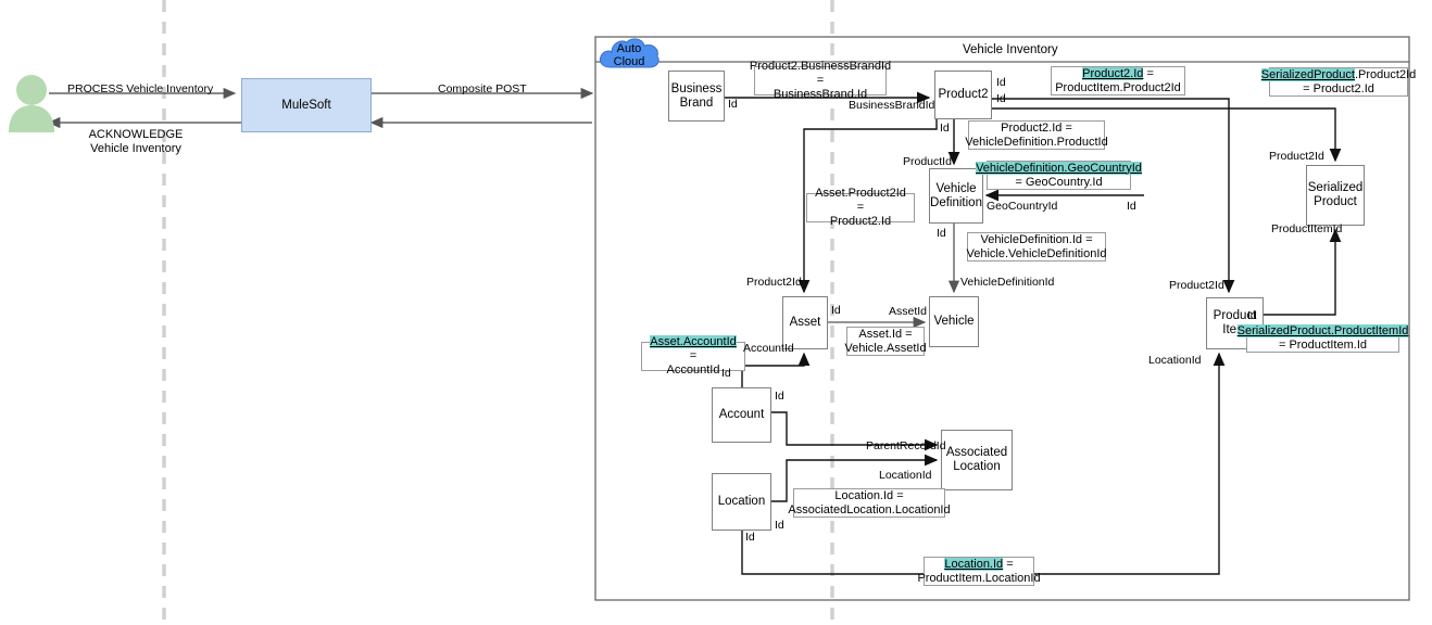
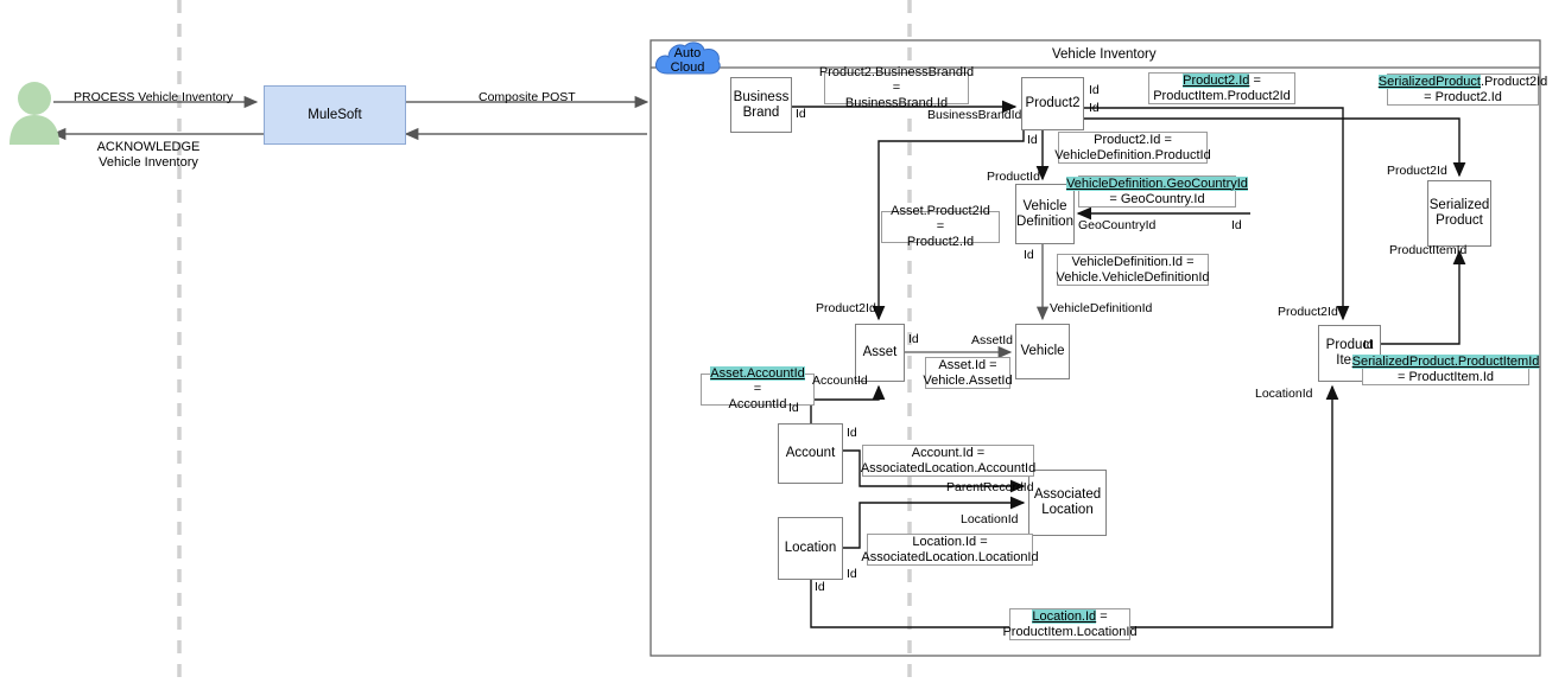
  PROCESS Vehicle Inventory
  ACKNOWLEDGE
  Vehicle Inventory
  MuleSoft
  Composite POST
  Auto
  Cloud
  Vehicle Inventory
  Business
  Brand
  Product2
  Vehicle
  Definition
  Serialized
  Product
  Asset
  Vehicle
  Product
  Ite
  Account
  Location
  Associated
  Location
  Product2.BusinessBrandId =
  BusinessBrand.Id
  Product2.Id =
  ProductItem.Product2Id
  SerializedProduct.Product2Id
  = Product2.Id
  Product2.Id =
  VehicleDefinition.ProductId
  VehicleDefinition.GeoCountryId
  = GeoCountry.Id
  Asset.Product2Id =
  Product2.Id
  VehicleDefinition.Id =
  Vehicle.VehicleDefinitionId
  Asset.Id =
  Vehicle.AssetId
  Asset.AccountId =
  AccountId
+ Account.Id =
+ AssociatedLocation.AccountId
  Location.Id =
  AssociatedLocation.LocationId
  SerializedProduct.ProductItemId
  = ProductItem.Id
  Location.Id =
  ProductItem.LocationId
  Id
  BusinessBrandId
  Id
  Id
  Id
  ProductId
  GeoCountryId
  Id
  Id
  VehicleDefinitionId
  Product2Id
  Id
  AssetId
  AccountId
  Id
  Id
  ParentRecordId
  LocationId
  Id
  Id
  Product2Id
  ProductItemId
  Product2Id
  Id
  LocationId
